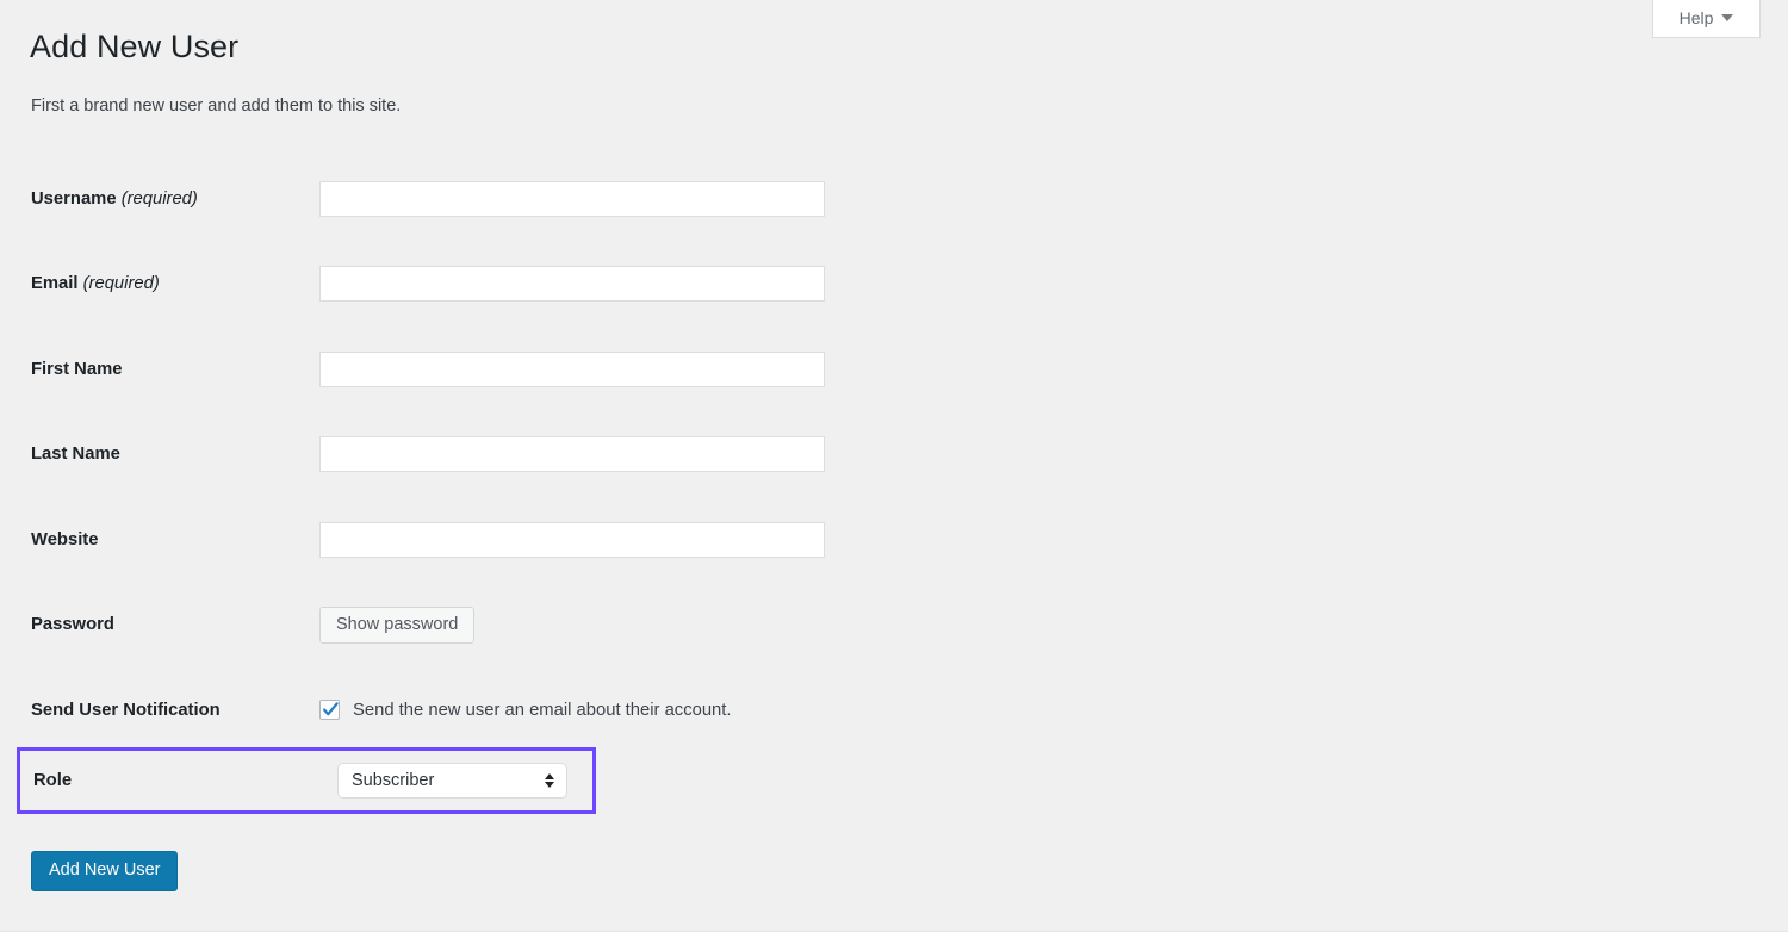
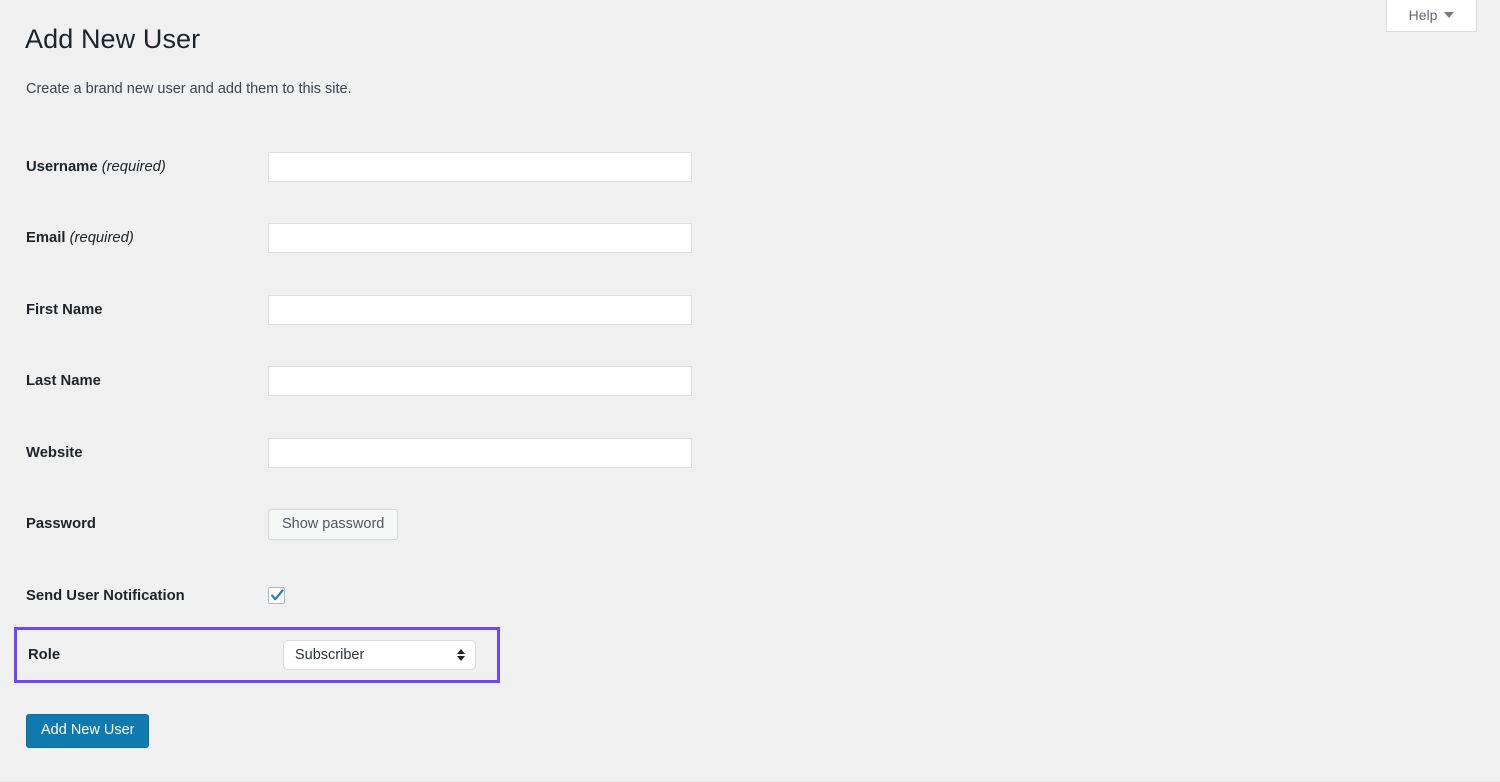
  Help
  Add New User
- First a brand new user and add them to this site.
+ Create a brand new user and add them to this site.
  Username (required)
  Email (required)
  First Name
  Last Name
  Website
  Password
  Show password
  Send User Notification
- Send the new user an email about their account.
  Role
  Subscriber
  Add New User
